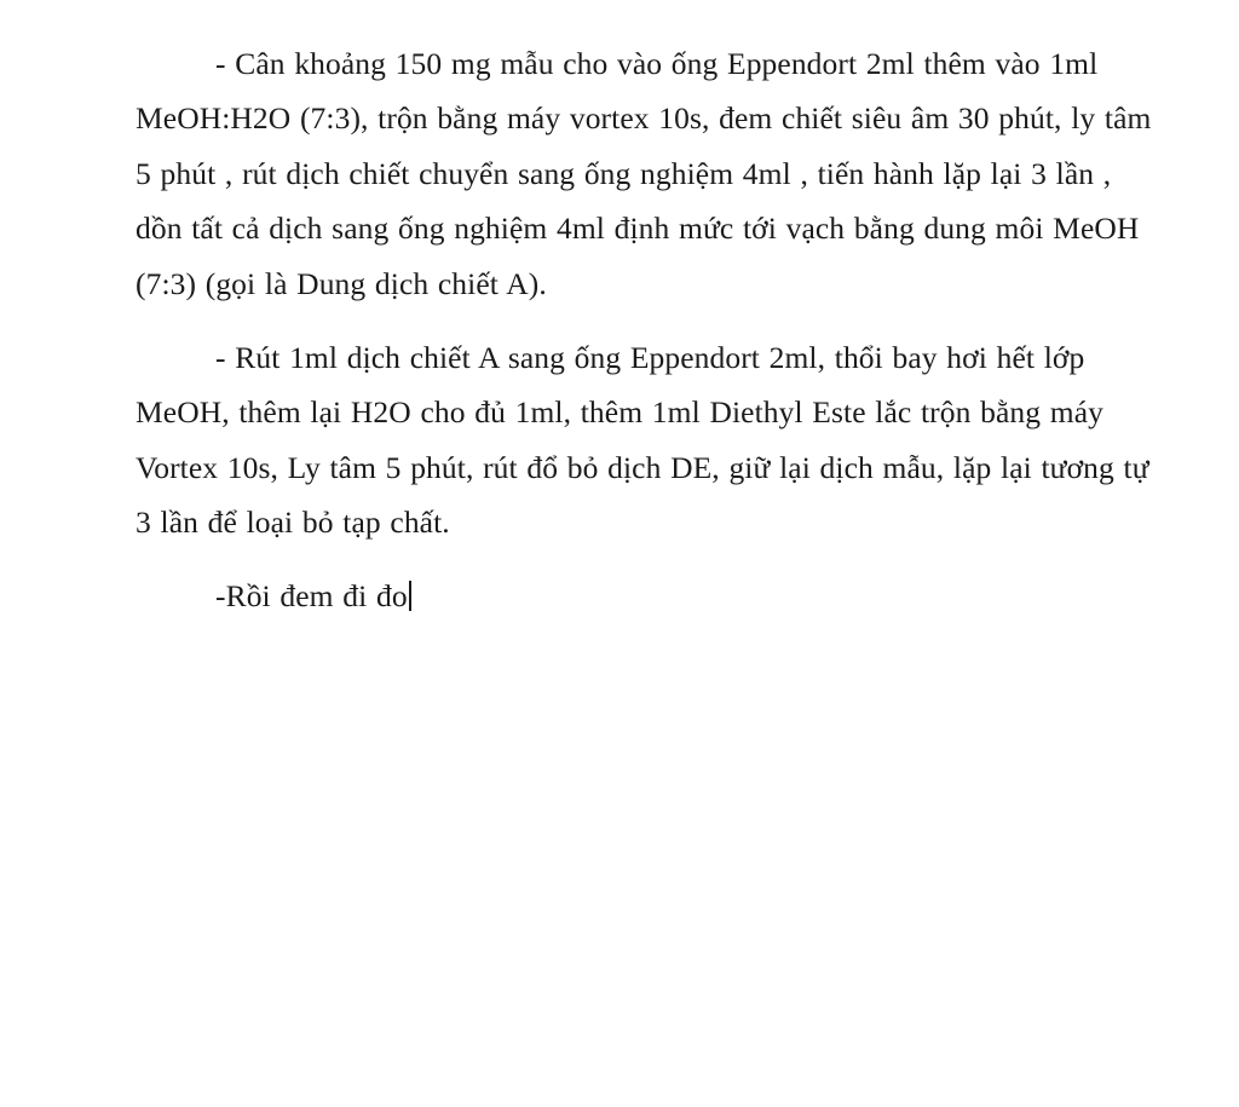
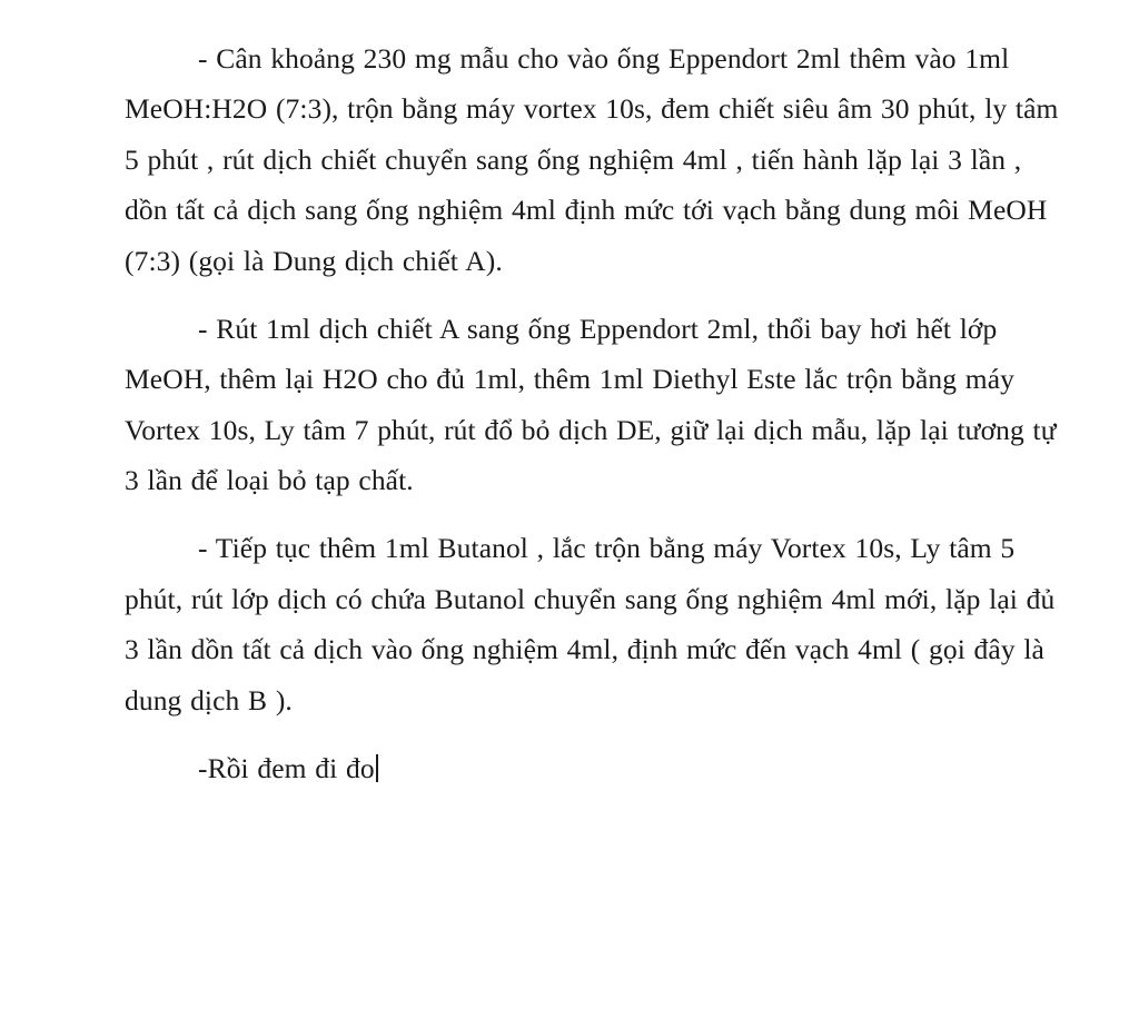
- - Cân khoảng 150 mg mẫu cho vào ống Eppendort 2ml thêm vào 1ml MeOH:H2O (7:3), trộn bằng máy vortex 10s, đem chiết siêu âm 30 phút, ly tâm 5 phút , rút dịch chiết chuyển sang ống nghiệm 4ml , tiến hành lặp lại 3 lần , dồn tất cả dịch sang ống nghiệm 4ml định mức tới vạch bằng dung môi MeOH (7:3) (gọi là Dung dịch chiết A).
+ - Cân khoảng 230 mg mẫu cho vào ống Eppendort 2ml thêm vào 1ml MeOH:H2O (7:3), trộn bằng máy vortex 10s, đem chiết siêu âm 30 phút, ly tâm 5 phút , rút dịch chiết chuyển sang ống nghiệm 4ml , tiến hành lặp lại 3 lần , dồn tất cả dịch sang ống nghiệm 4ml định mức tới vạch bằng dung môi MeOH (7:3) (gọi là Dung dịch chiết A).
- - Rút 1ml dịch chiết A sang ống Eppendort 2ml, thổi bay hơi hết lớp MeOH, thêm lại H2O cho đủ 1ml, thêm 1ml Diethyl Este lắc trộn bằng máy Vortex 10s, Ly tâm 5 phút, rút đổ bỏ dịch DE, giữ lại dịch mẫu, lặp lại tương tự 3 lần để loại bỏ tạp chất.
+ - Rút 1ml dịch chiết A sang ống Eppendort 2ml, thổi bay hơi hết lớp MeOH, thêm lại H2O cho đủ 1ml, thêm 1ml Diethyl Este lắc trộn bằng máy Vortex 10s, Ly tâm 7 phút, rút đổ bỏ dịch DE, giữ lại dịch mẫu, lặp lại tương tự 3 lần để loại bỏ tạp chất.
+ - Tiếp tục thêm 1ml Butanol , lắc trộn bằng máy Vortex 10s, Ly tâm 5 phút, rút lớp dịch có chứa Butanol chuyển sang ống nghiệm 4ml mới, lặp lại đủ 3 lần dồn tất cả dịch vào ống nghiệm 4ml, định mức đến vạch 4ml ( gọi đây là dung dịch B ).
  -Rồi đem đi đo
